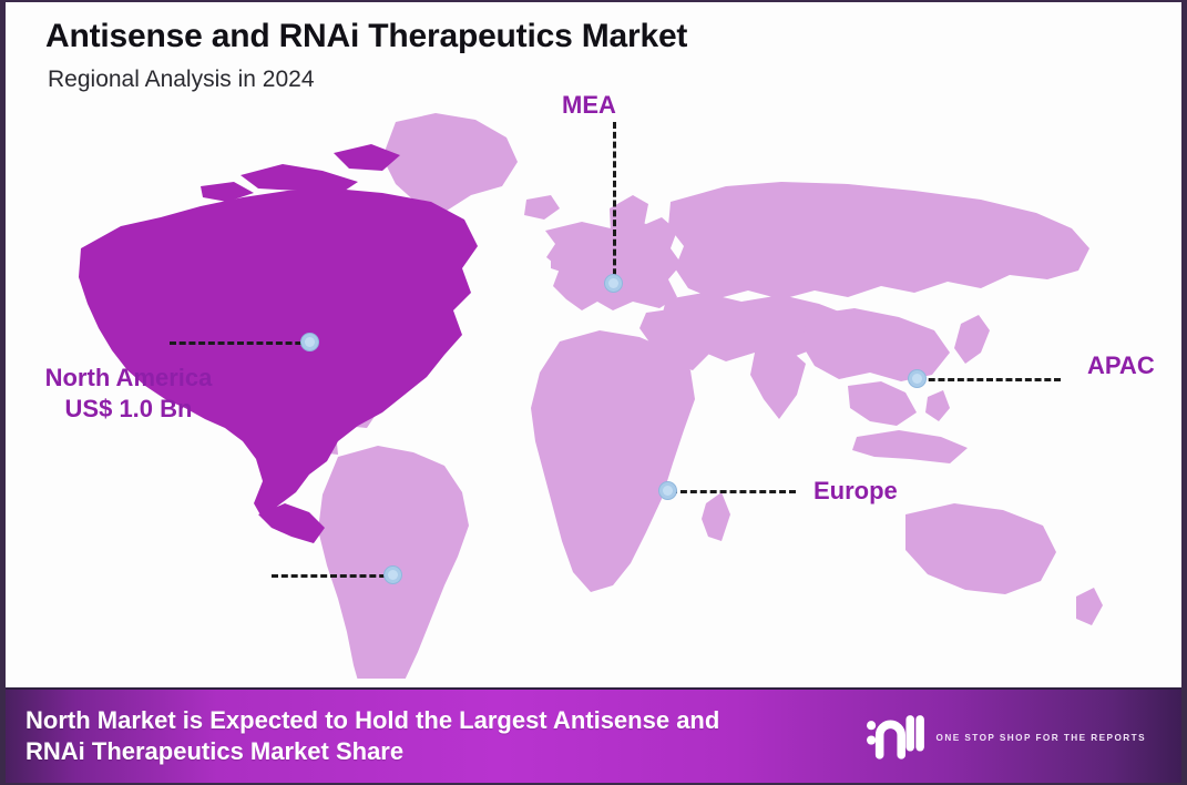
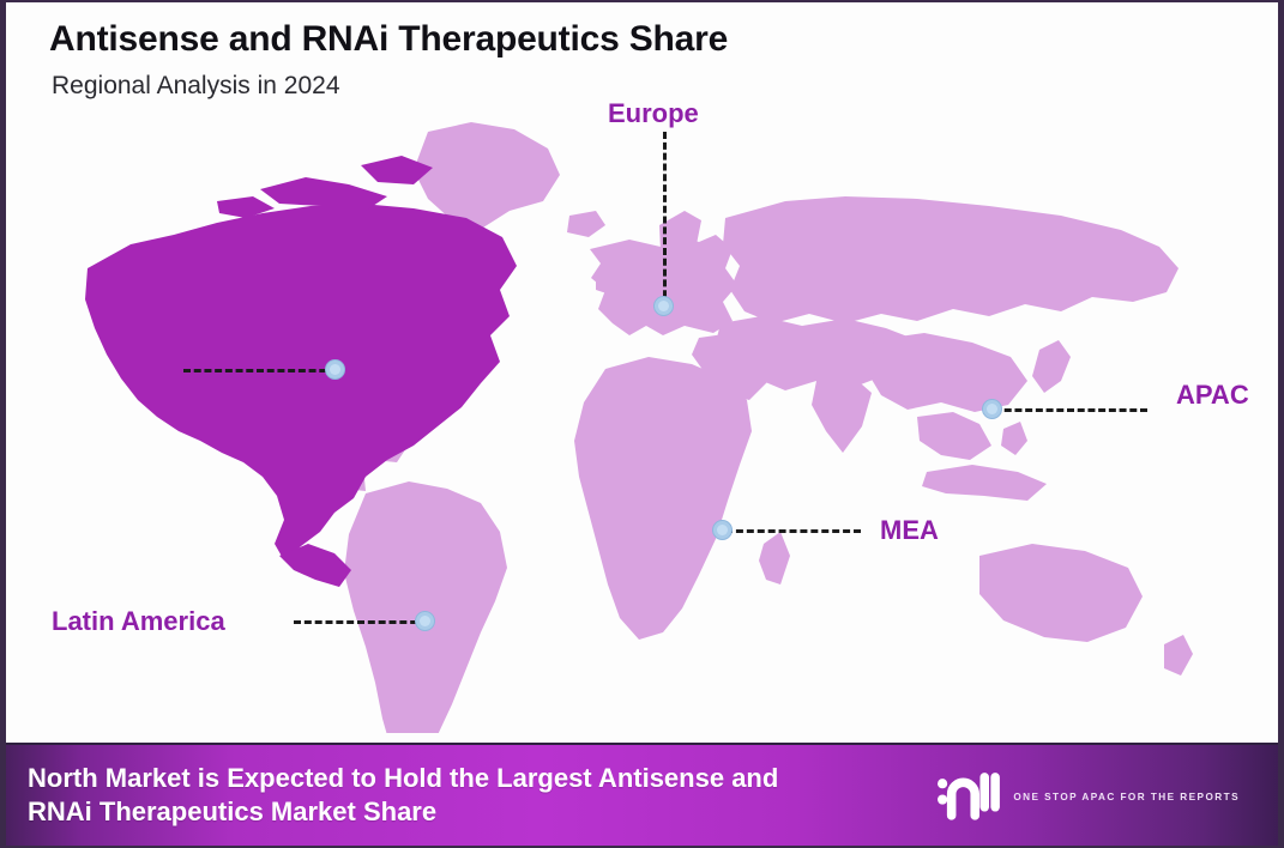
- Antisense and RNAi Therapeutics Market
+ Antisense and RNAi Therapeutics Share
  Regional Analysis in 2024
- North America
- US$ 1.0 Bn
- MEA
+ Europe
  APAC
- Europe
+ MEA
+ Latin America
  North Market is Expected to Hold the Largest Antisense and
  RNAi Therapeutics Market Share
- ONE STOP SHOP FOR THE REPORTS
+ ONE STOP APAC FOR THE REPORTS
